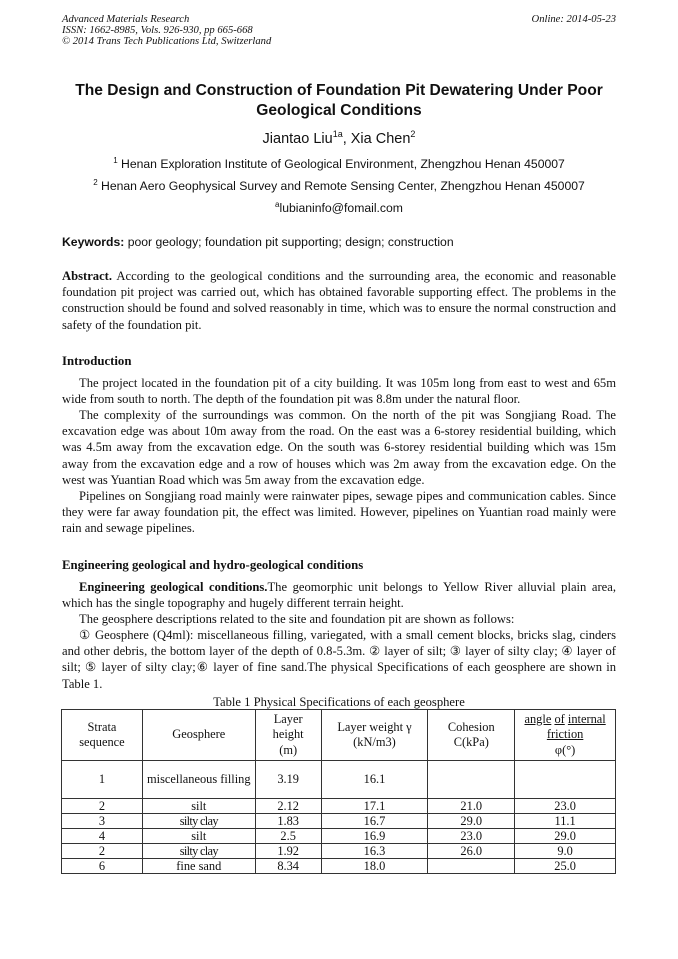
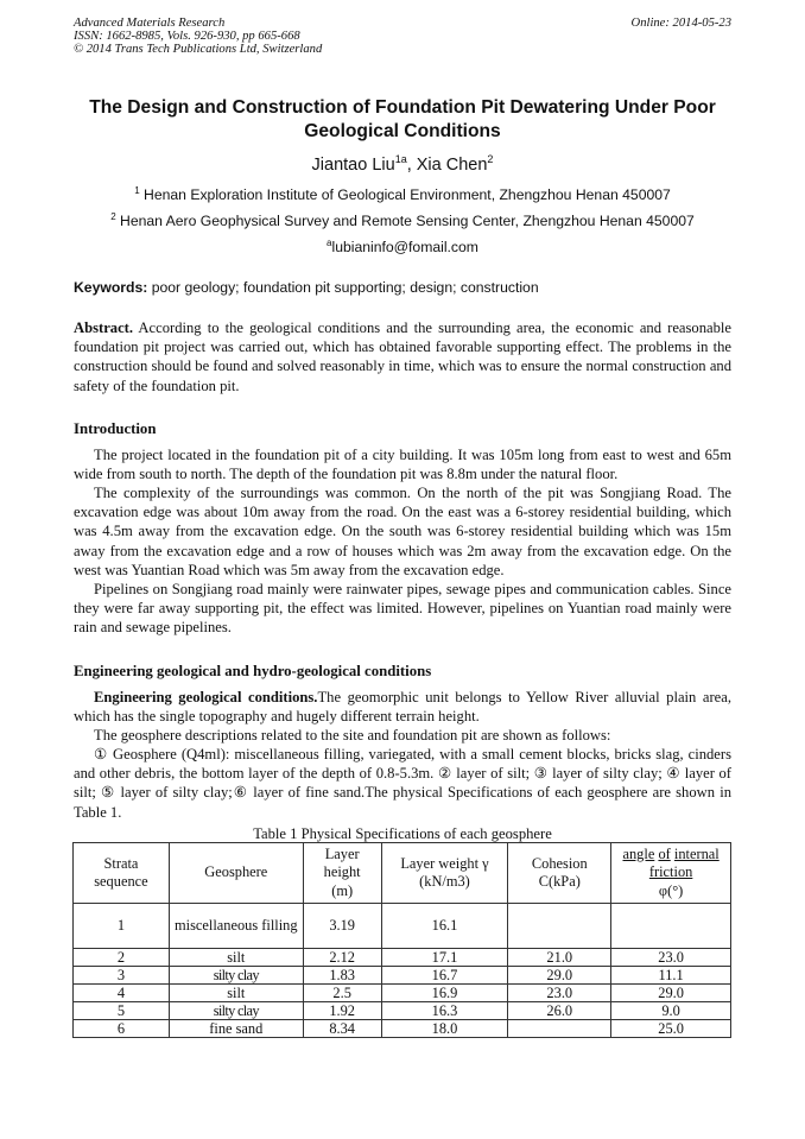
  Advanced Materials Research
  ISSN: 1662-8985, Vols. 926-930, pp 665-668
  © 2014 Trans Tech Publications Ltd, Switzerland
  Online: 2014-05-23
  The Design and Construction of Foundation Pit Dewatering Under Poor Geological Conditions
  Jiantao Liu1a, Xia Chen2
  1 Henan Exploration Institute of Geological Environment, Zhengzhou Henan 450007
  2 Henan Aero Geophysical Survey and Remote Sensing Center, Zhengzhou Henan 450007
  alubianinfo@fomail.com
  Keywords: poor geology; foundation pit supporting; design; construction
  Abstract. According to the geological conditions and the surrounding area, the economic and reasonable foundation pit project was carried out, which has obtained favorable supporting effect. The problems in the construction should be found and solved reasonably in time, which was to ensure the normal construction and safety of the foundation pit.
  Introduction
  The project located in the foundation pit of a city building. It was 105m long from east to west and 65m wide from south to north. The depth of the foundation pit was 8.8m under the natural floor.
  The complexity of the surroundings was common. On the north of the pit was Songjiang Road. The excavation edge was about 10m away from the road. On the east was a 6-storey residential building, which was 4.5m away from the excavation edge. On the south was 6-storey residential building which was 15m away from the excavation edge and a row of houses which was 2m away from the excavation edge. On the west was Yuantian Road which was 5m away from the excavation edge.
- Pipelines on Songjiang road mainly were rainwater pipes, sewage pipes and communication cables. Since they were far away foundation pit, the effect was limited. However, pipelines on Yuantian road mainly were rain and sewage pipelines.
+ Pipelines on Songjiang road mainly were rainwater pipes, sewage pipes and communication cables. Since they were far away supporting pit, the effect was limited. However, pipelines on Yuantian road mainly were rain and sewage pipelines.
  Engineering geological and hydro-geological conditions
  Engineering geological conditions.The geomorphic unit belongs to Yellow River alluvial plain area, which has the single topography and hugely different terrain height.
  The geosphere descriptions related to the site and foundation pit are shown as follows:
  ① Geosphere (Q4ml): miscellaneous filling, variegated, with a small cement blocks, bricks slag, cinders and other debris, the bottom layer of the depth of 0.8-5.3m. ② layer of silt; ③ layer of silty clay; ④ layer of silt; ⑤ layer of silty clay;⑥ layer of fine sand.The physical Specifications of each geosphere are shown in Table 1.
  Table 1 Physical Specifications of each geosphere
  Stratasequence	Geosphere	Layerheight(m)	Layer weight γ(kN/m3)	CohesionC(kPa)	angle of internalfrictionφ(°)
  1	miscellaneous filling	3.19	16.1
  2	silt	2.12	17.1	21.0	23.0
  3	silty clay	1.83	16.7	29.0	11.1
  4	silt	2.5	16.9	23.0	29.0
- 2	silty clay	1.92	16.3	26.0	9.0
+ 5	silty clay	1.92	16.3	26.0	9.0
  6	fine sand	8.34	18.0		25.0
